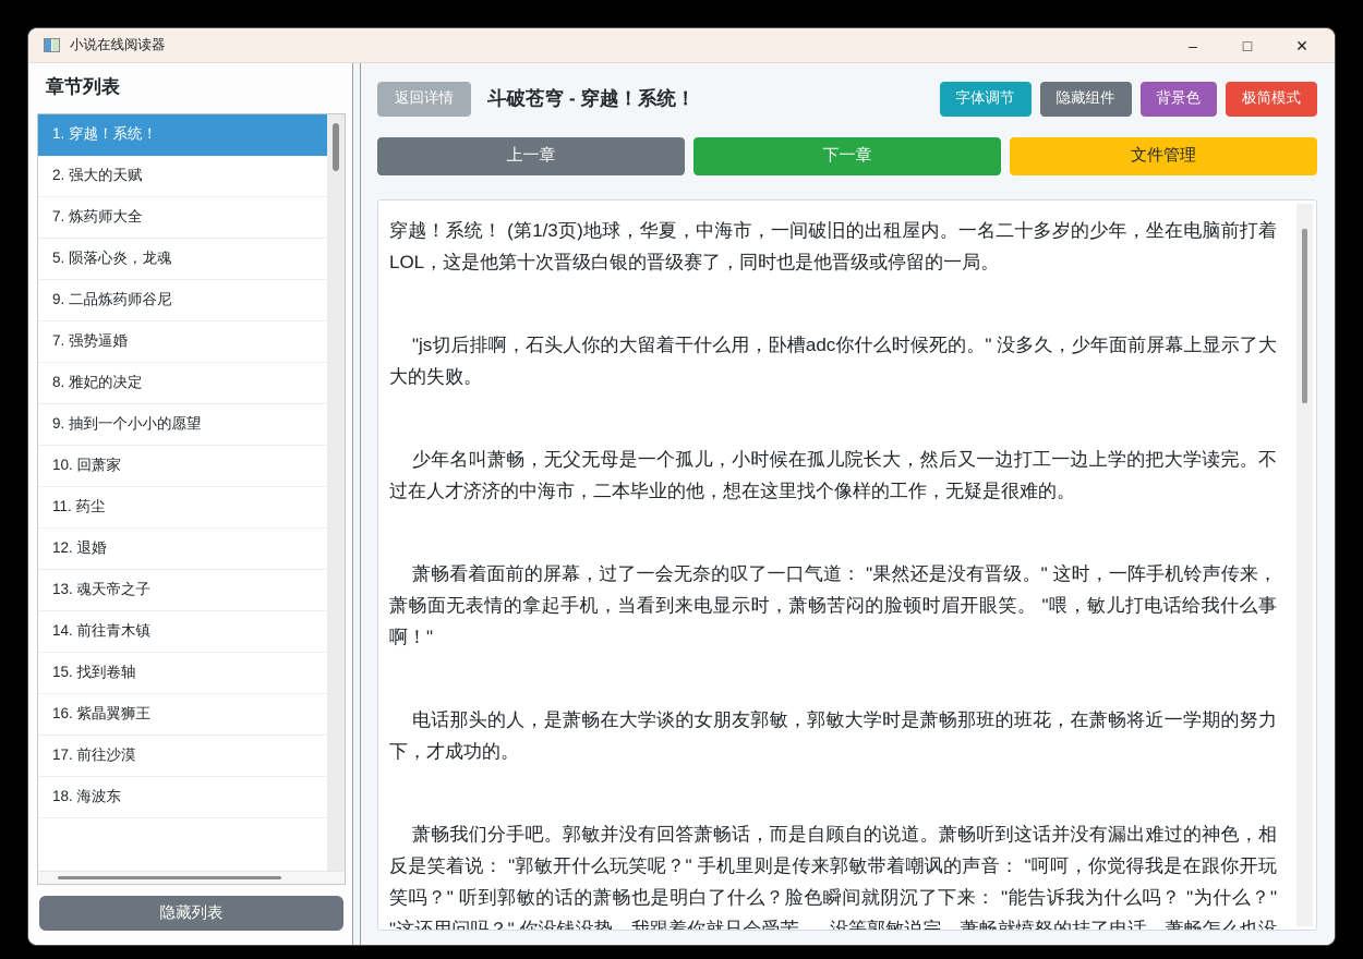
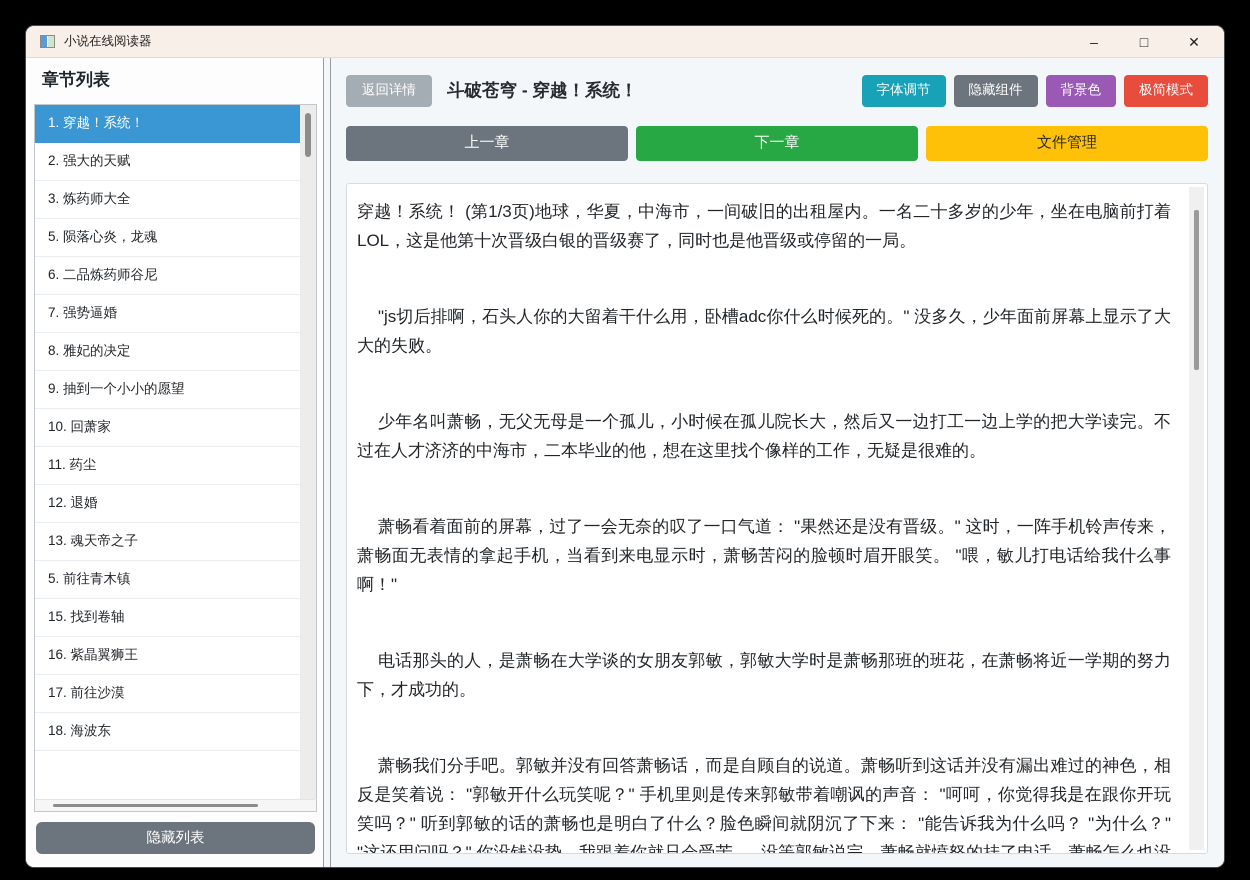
  小说在线阅读器
  –
  □
  ✕
  章节列表
  1. 穿越！系统！
  2. 强大的天赋
- 7. 炼药师大全
+ 3. 炼药师大全
  5. 陨落心炎，龙魂
- 9. 二品炼药师谷尼
+ 6. 二品炼药师谷尼
  7. 强势逼婚
  8. 雅妃的决定
  9. 抽到一个小小的愿望
  10. 回萧家
  11. 药尘
  12. 退婚
  13. 魂天帝之子
- 14. 前往青木镇
+ 5. 前往青木镇
  15. 找到卷轴
  16. 紫晶翼狮王
  17. 前往沙漠
  18. 海波东
  隐藏列表
  返回详情
  斗破苍穹 - 穿越！系统！
  字体调节
  隐藏组件
  背景色
  极简模式
  上一章
  下一章
  文件管理
  穿越！系统！ (第1/3页)地球，华夏，中海市，一间破旧的出租屋内。一名二十多岁的少年，坐在电脑前打着LOL，这是他第十次晋级白银的晋级赛了，同时也是他晋级或停留的一局。
  "js切后排啊，石头人你的大留着干什么用，卧槽adc你什么时候死的。" 没多久，少年面前屏幕上显示了大大的失败。
  少年名叫萧畅，无父无母是一个孤儿，小时候在孤儿院长大，然后又一边打工一边上学的把大学读完。不过在人才济济的中海市，二本毕业的他，想在这里找个像样的工作，无疑是很难的。
  萧畅看着面前的屏幕，过了一会无奈的叹了一口气道： "果然还是没有晋级。" 这时，一阵手机铃声传来，萧畅面无表情的拿起手机，当看到来电显示时，萧畅苦闷的脸顿时眉开眼笑。 "喂，敏儿打电话给我什么事啊！"
  电话那头的人，是萧畅在大学谈的女朋友郭敏，郭敏大学时是萧畅那班的班花，在萧畅将近一学期的努力下，才成功的。
  萧畅我们分手吧。郭敏并没有回答萧畅话，而是自顾自的说道。萧畅听到这话并没有漏出难过的神色，相反是笑着说： "郭敏开什么玩笑呢？" 手机里则是传来郭敏带着嘲讽的声音： "呵呵，你觉得我是在跟你开玩笑吗？" 听到郭敏的话的萧畅也是明白了什么？脸色瞬间就阴沉了下来： "能告诉我为什么吗？ "为什么？" "这还用问吗？" 你没钱没势，我跟着你就只会受苦......没等郭敏说完，萧畅就愤怒的挂了电话。萧畅怎么也没
